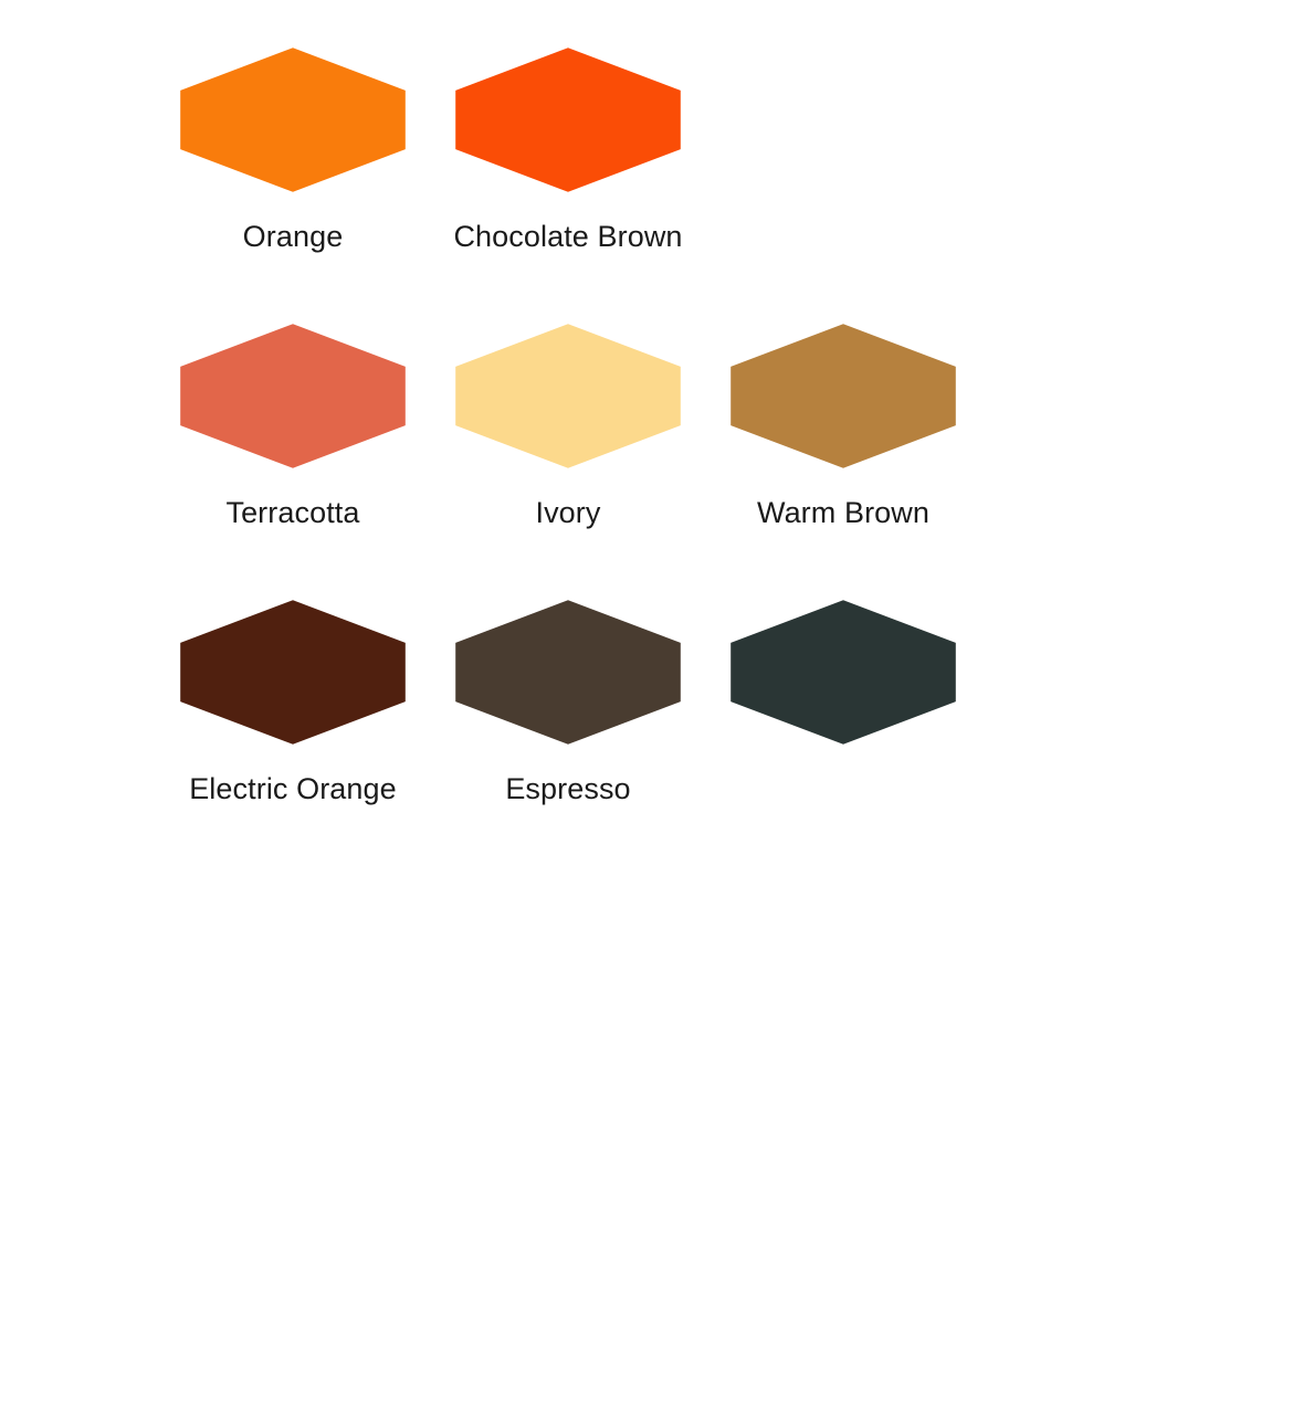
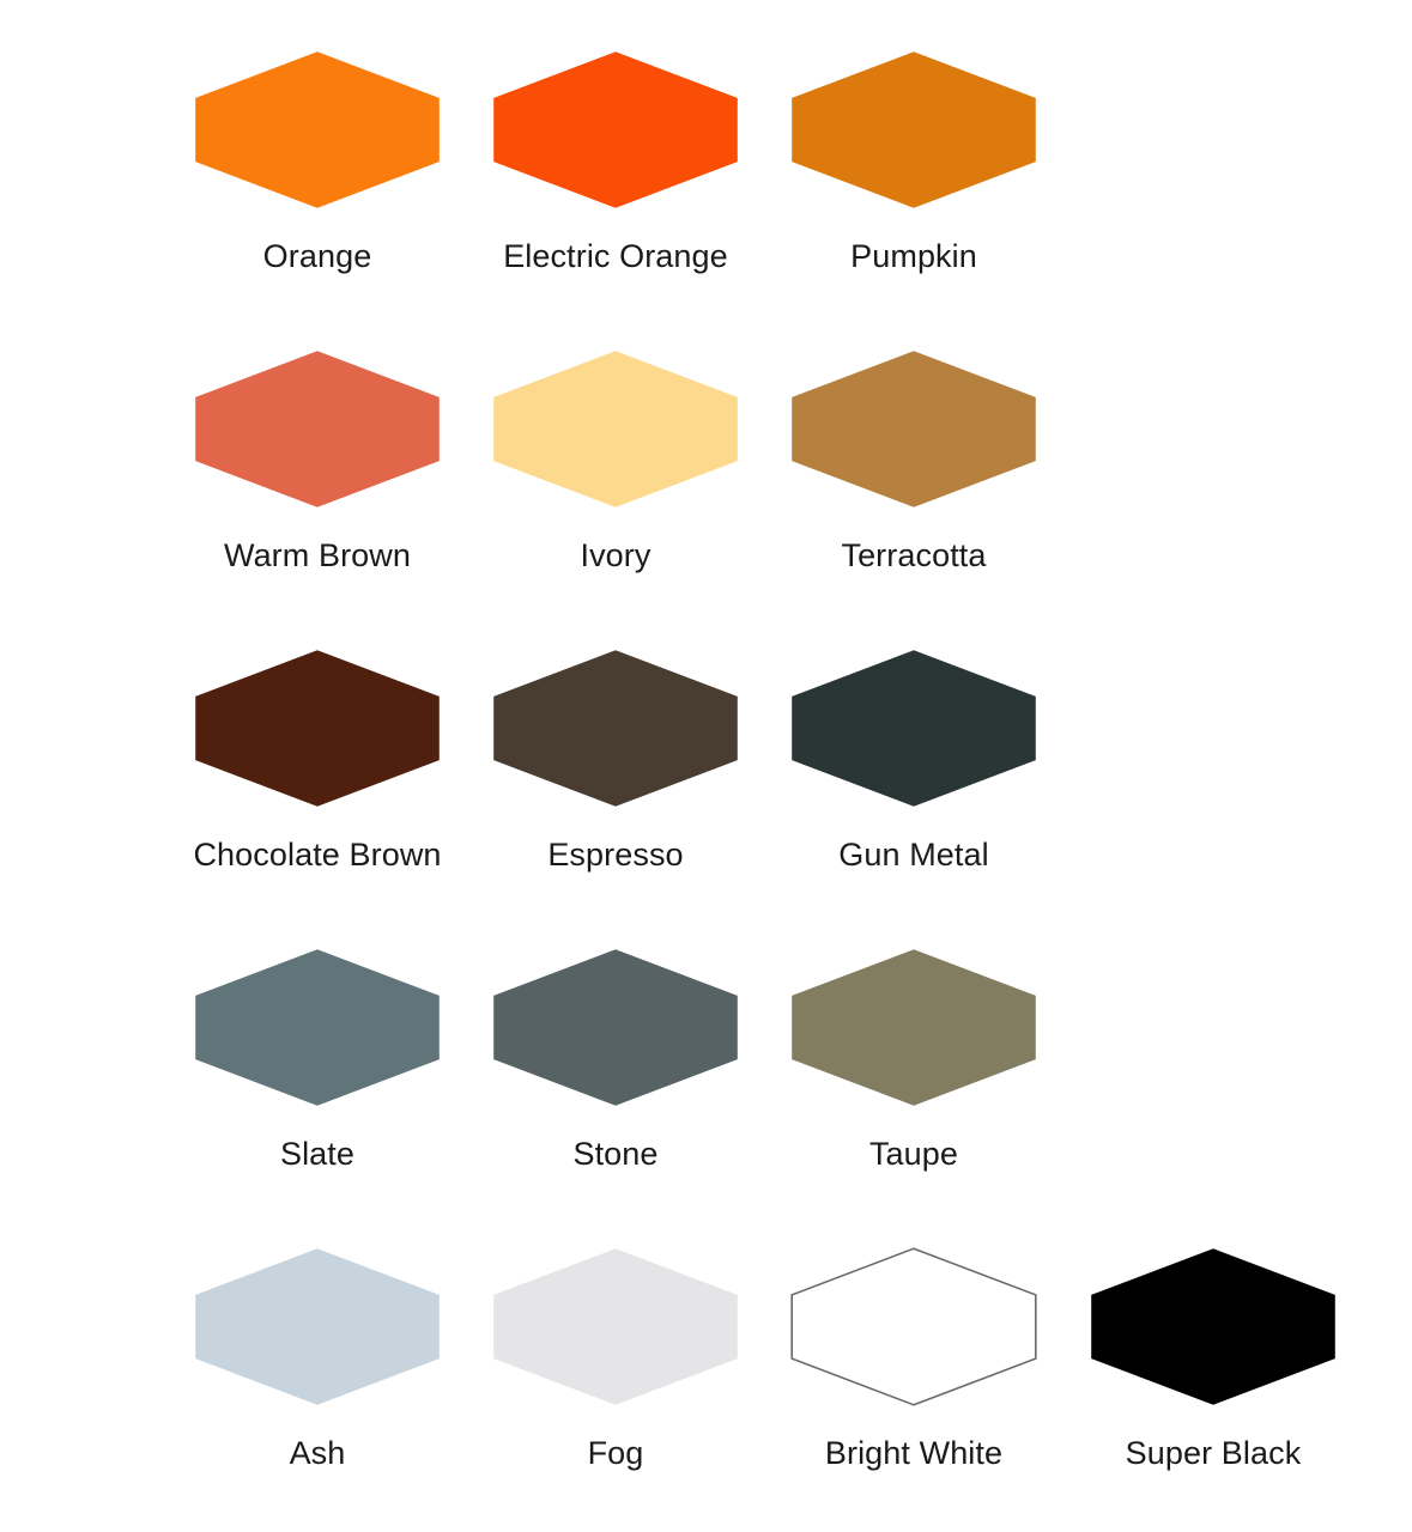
  Orange
- Chocolate Brown
+ Electric Orange
+ Pumpkin
- Terracotta
+ Warm Brown
  Ivory
- Warm Brown
+ Terracotta
- Electric Orange
+ Chocolate Brown
  Espresso
+ Gun Metal
+ Slate
+ Stone
+ Taupe
+ Ash
+ Fog
+ Bright White
+ Super Black
